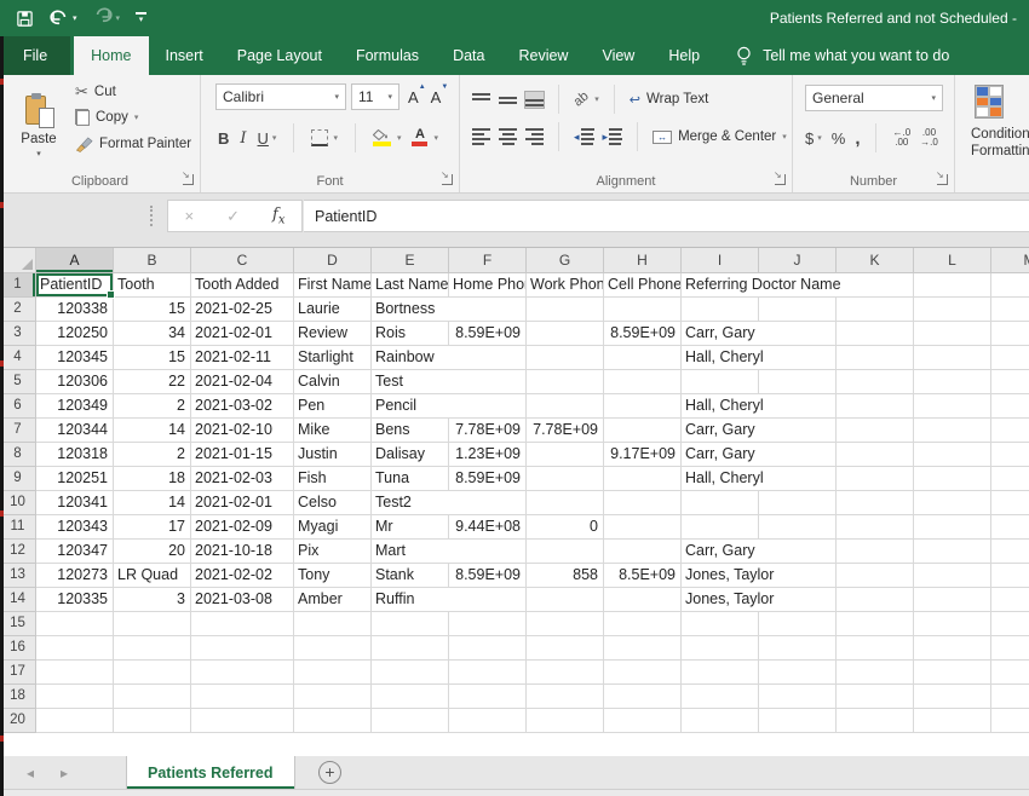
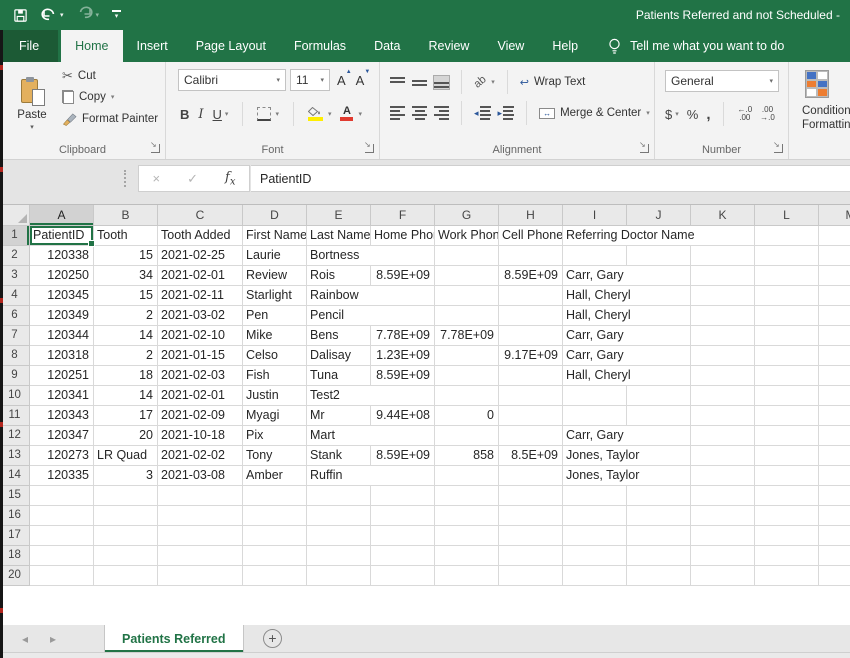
  Patients Referred and not Scheduled -
  File
  Home
  Insert
  Page Layout
  Formulas
  Data
  Review
  View
  Help
  Tell me what you want to do
  Paste
  ✂
  Cut
  Copy
  Format Painter
  Clipboard
  Calibri
  11
  A
  A
  B
  I
  U
  A
  Font
  ↩
  Wrap Text
  ◂
  ▸
  ↔
  Merge & Center
  Alignment
  General
  $
  %
  ,
  ←.0
  .00
  .00
  →.0
  Number
  Condition
  Formattin
  ×
  ✓
  fx
  PatientID
  A
  B
  C
  D
  E
  F
  G
  H
  I
  J
  K
  L
  1
  PatientID
  Tooth
  Tooth Added
  First Name
  Last Name
  Home Pho
  Work Phon
  Cell Phone
  Referring Doctor Name
  2
  120338
  15
  2021-02-25
  Laurie
  Bortness
  3
  120250
  34
  2021-02-01
  Review
  Rois
  8.59E+09
  8.59E+09
  Carr, Gary
  4
  120345
  15
  2021-02-11
  Starlight
  Rainbow
  Hall, Cheryl
- 5
- 120306
- 22
- 2021-02-04
- Calvin
- Test
  6
  120349
  2
  2021-03-02
  Pen
  Pencil
  Hall, Cheryl
  7
  120344
  14
  2021-02-10
  Mike
  Bens
  7.78E+09
  7.78E+09
  Carr, Gary
  8
  120318
  2
  2021-01-15
- Justin
+ Celso
  Dalisay
  1.23E+09
  9.17E+09
  Carr, Gary
  9
  120251
  18
  2021-02-03
  Fish
  Tuna
  8.59E+09
  Hall, Cheryl
  10
  120341
  14
  2021-02-01
- Celso
+ Justin
  Test2
  11
  120343
  17
  2021-02-09
  Myagi
  Mr
  9.44E+08
  0
  12
  120347
  20
  2021-10-18
  Pix
  Mart
  Carr, Gary
  13
  120273
  LR Quad
  2021-02-02
  Tony
  Stank
  8.59E+09
  858
  8.5E+09
  Jones, Taylor
  14
  120335
  3
  2021-03-08
  Amber
  Ruffin
  Jones, Taylor
  15
  16
  17
  18
  20
  ◂
  ▸
  Patients Referred
  +
